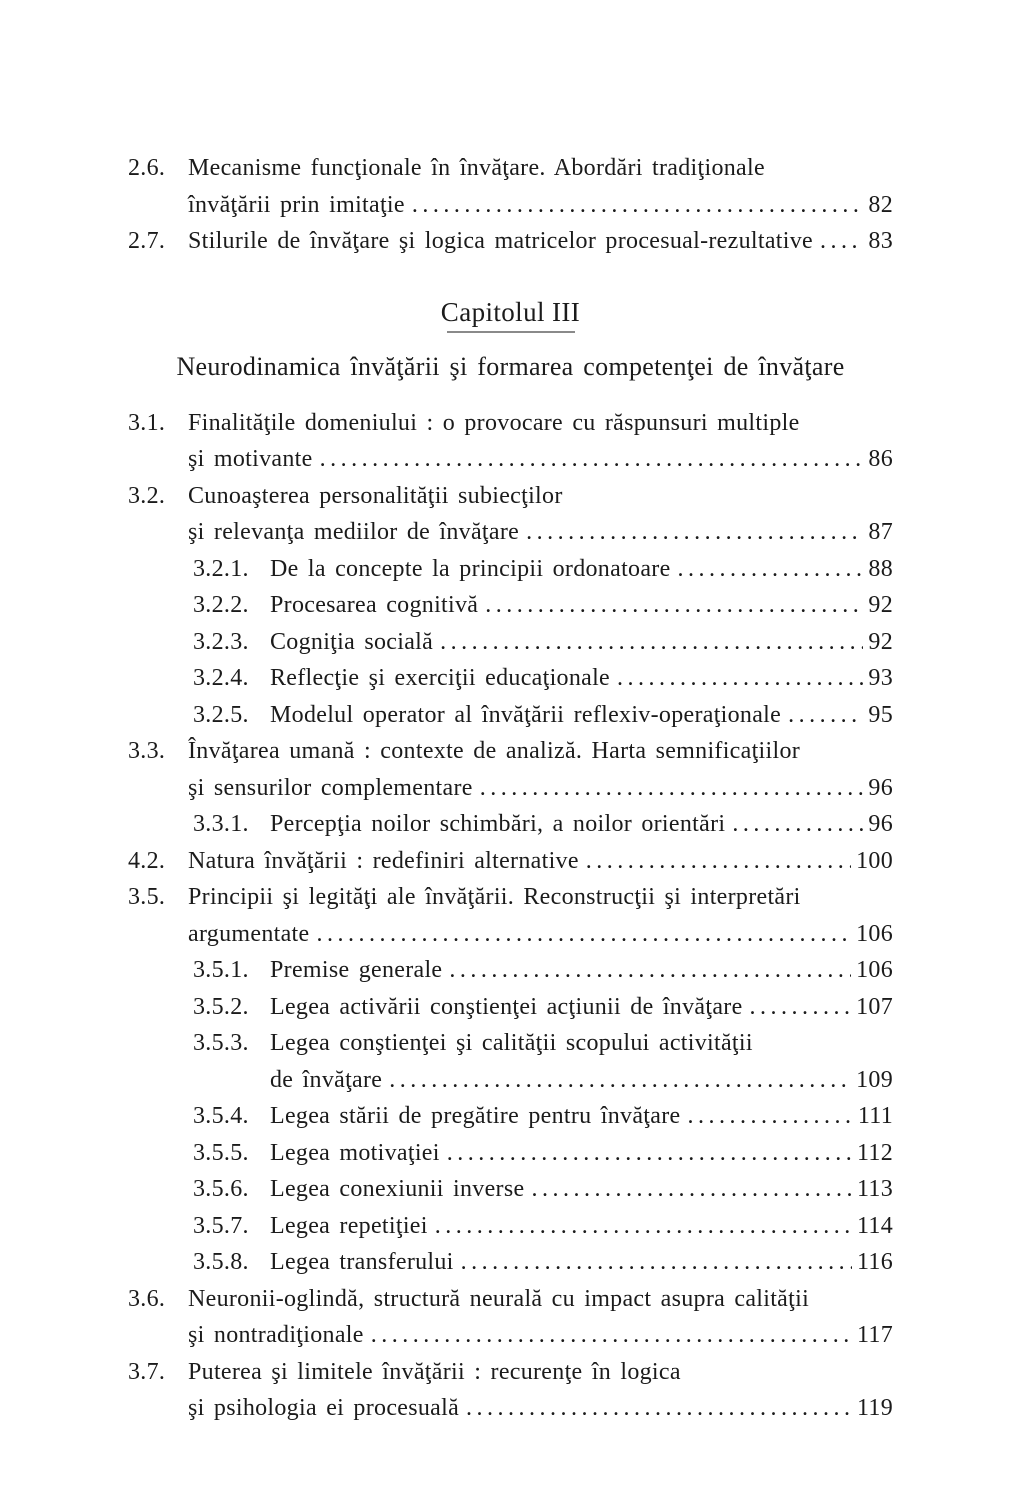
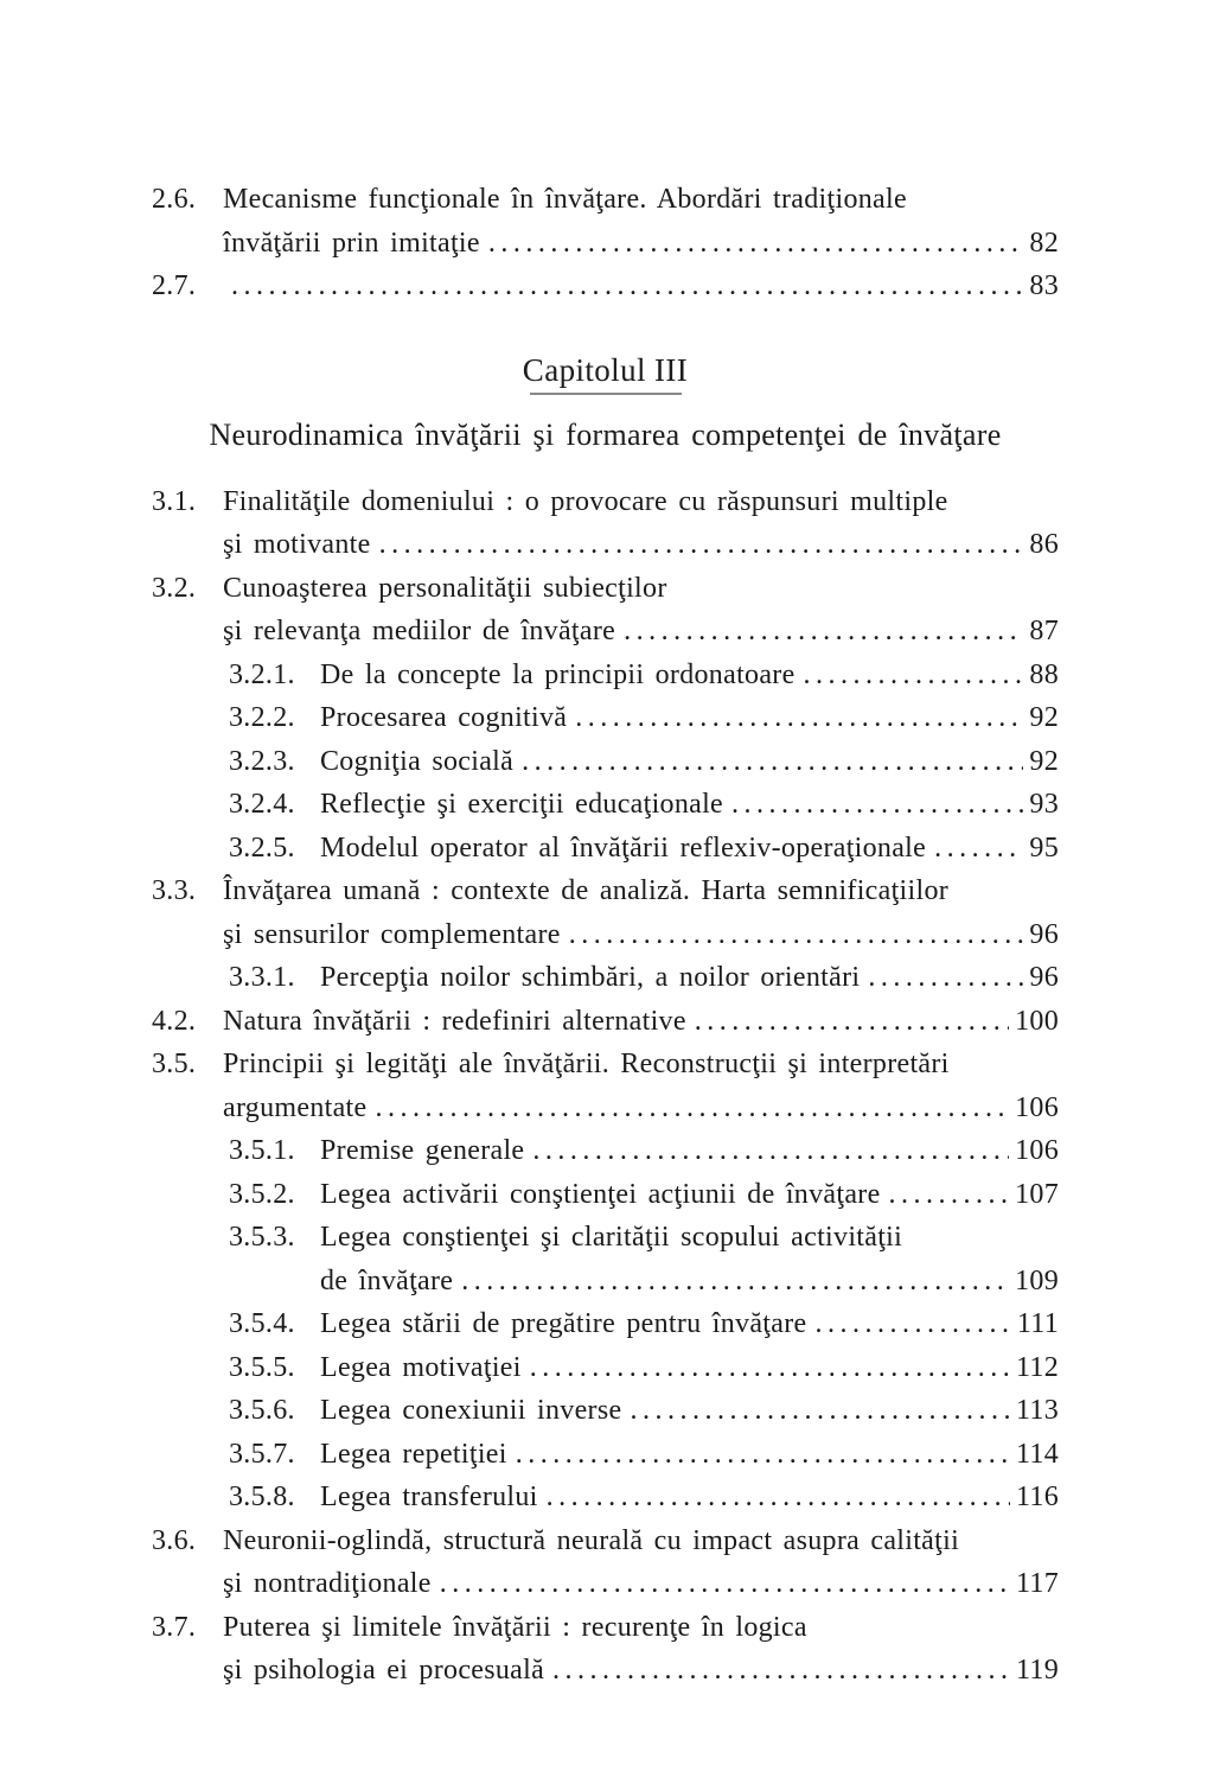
  2.6.
  Mecanisme funcţionale în învăţare. Abordări tradiţionale
  învăţării prin imitaţie
  82
  2.7.
- Stilurile de învăţare şi logica matricelor procesual-rezultative
  83
  Capitolul III
  Neurodinamica învăţării şi formarea competenţei de învăţare
  3.1.
  Finalităţile domeniului : o provocare cu răspunsuri multiple
  şi motivante
  86
  3.2.
  Cunoaşterea personalităţii subiecţilor
  şi relevanţa mediilor de învăţare
  87
  3.2.1.
  De la concepte la principii ordonatoare
  88
  3.2.2.
  Procesarea cognitivă
  92
  3.2.3.
  Cogniţia socială
  92
  3.2.4.
  Reflecţie şi exerciţii educaţionale
  93
  3.2.5.
  Modelul operator al învăţării reflexiv-operaţionale
  95
  3.3.
  Învăţarea umană : contexte de analiză. Harta semnificaţiilor
  şi sensurilor complementare
  96
  3.3.1.
  Percepţia noilor schimbări, a noilor orientări
  96
  4.2.
  Natura învăţării : redefiniri alternative
  100
  3.5.
  Principii şi legităţi ale învăţării. Reconstrucţii şi interpretări
  argumentate
  106
  3.5.1.
  Premise generale
  106
  3.5.2.
  Legea activării conştienţei acţiunii de învăţare
  107
  3.5.3.
- Legea conştienţei şi calităţii scopului activităţii
+ Legea conştienţei şi clarităţii scopului activităţii
  de învăţare
  109
  3.5.4.
  Legea stării de pregătire pentru învăţare
  111
  3.5.5.
  Legea motivaţiei
  112
  3.5.6.
  Legea conexiunii inverse
  113
  3.5.7.
  Legea repetiţiei
  114
  3.5.8.
  Legea transferului
  116
  3.6.
  Neuronii-oglindă, structură neurală cu impact asupra calităţii
  şi nontradiţionale
  117
  3.7.
  Puterea şi limitele învăţării : recurenţe în logica
  şi psihologia ei procesuală
  119
